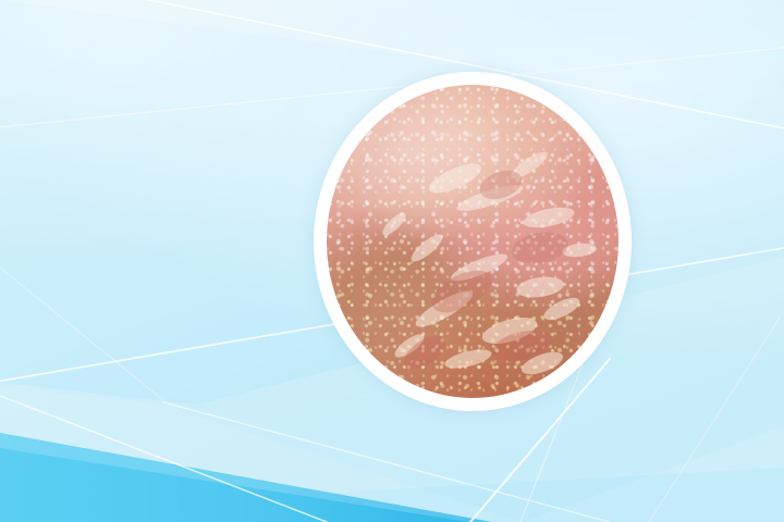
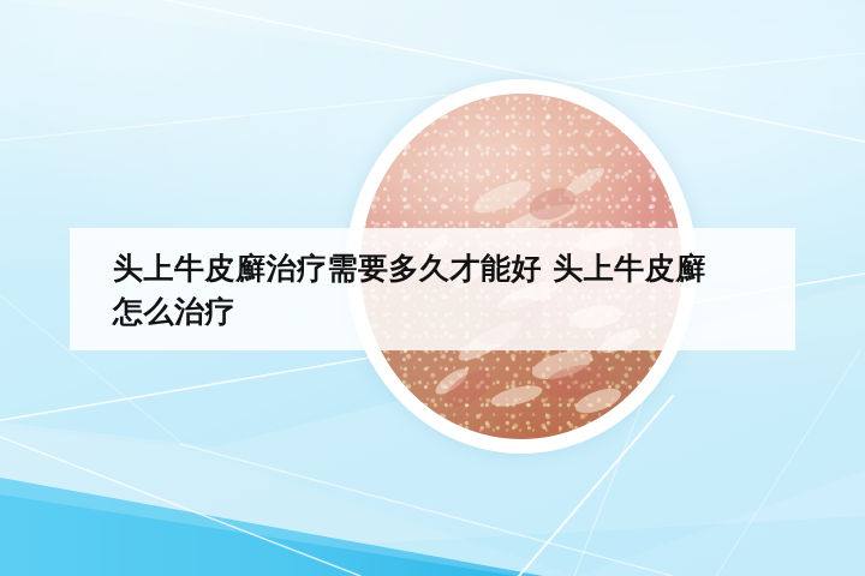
+ 头上牛皮廯治疗需要多久才能好 头上牛皮廯
+ 怎么治疗
